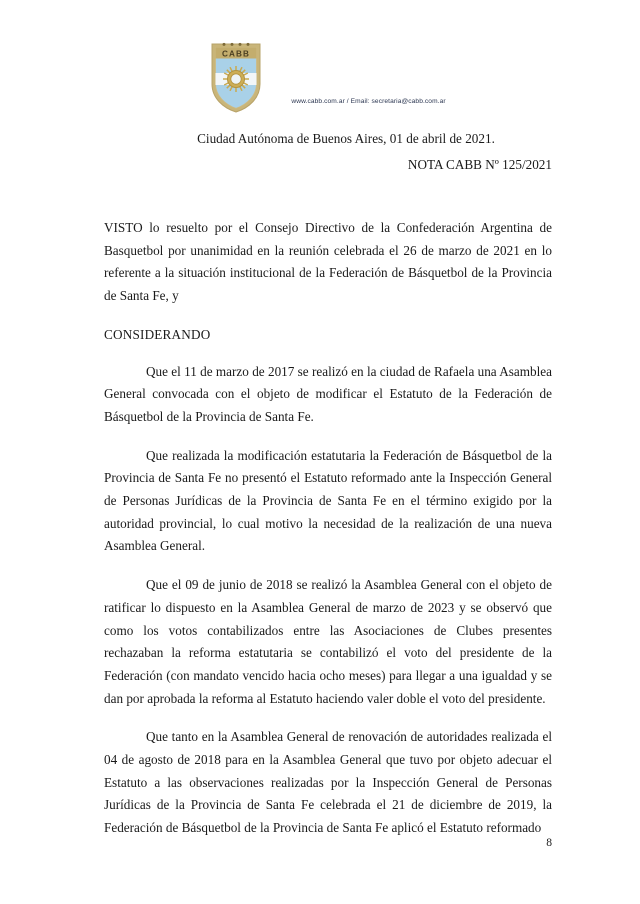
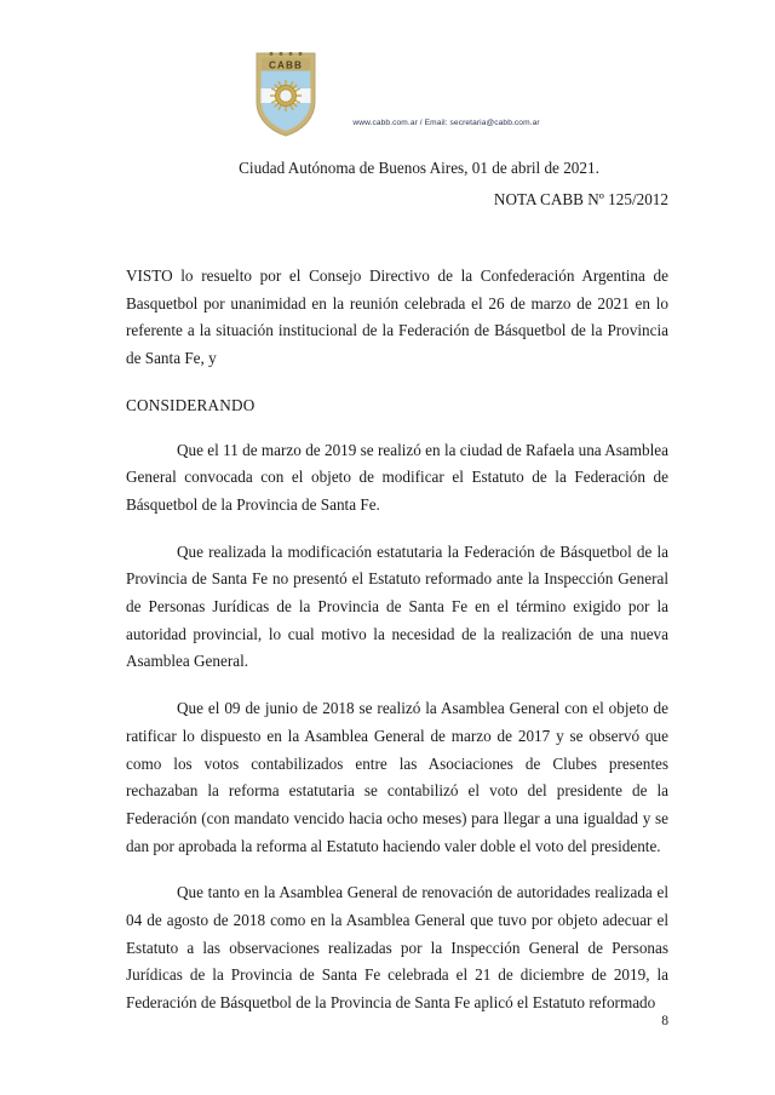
  CABB
  Ciudad Autónoma de Buenos Aires, 01 de abril de 2021.
- NOTA CABB Nº 125/2021
+ NOTA CABB Nº 125/2012
  VISTO lo resuelto por el Consejo Directivo de la Confederación Argentina de Basquetbol por unanimidad en la reunión celebrada el 26 de marzo de 2021 en lo referente a la situación institucional de la Federación de Básquetbol de la Provincia de Santa Fe, y
  CONSIDERANDO
- Que el 11 de marzo de 2017 se realizó en la ciudad de Rafaela una Asamblea General convocada con el objeto de modificar el Estatuto de la Federación de Básquetbol de la Provincia de Santa Fe.
+ Que el 11 de marzo de 2019 se realizó en la ciudad de Rafaela una Asamblea General convocada con el objeto de modificar el Estatuto de la Federación de Básquetbol de la Provincia de Santa Fe.
  Que realizada la modificación estatutaria la Federación de Básquetbol de la Provincia de Santa Fe no presentó el Estatuto reformado ante la Inspección General de Personas Jurídicas de la Provincia de Santa Fe en el término exigido por la autoridad provincial, lo cual motivo la necesidad de la realización de una nueva Asamblea General.
- Que el 09 de junio de 2018 se realizó la Asamblea General con el objeto de ratificar lo dispuesto en la Asamblea General de marzo de 2023 y se observó que como los votos contabilizados entre las Asociaciones de Clubes presentes rechazaban la reforma estatutaria se contabilizó el voto del presidente de la Federación (con mandato vencido hacia ocho meses) para llegar a una igualdad y se dan por aprobada la reforma al Estatuto haciendo valer doble el voto del presidente.
+ Que el 09 de junio de 2018 se realizó la Asamblea General con el objeto de ratificar lo dispuesto en la Asamblea General de marzo de 2017 y se observó que como los votos contabilizados entre las Asociaciones de Clubes presentes rechazaban la reforma estatutaria se contabilizó el voto del presidente de la Federación (con mandato vencido hacia ocho meses) para llegar a una igualdad y se dan por aprobada la reforma al Estatuto haciendo valer doble el voto del presidente.
- Que tanto en la Asamblea General de renovación de autoridades realizada el 04 de agosto de 2018 para en la Asamblea General que tuvo por objeto adecuar el Estatuto a las observaciones realizadas por la Inspección General de Personas Jurídicas de la Provincia de Santa Fe celebrada el 21 de diciembre de 2019, la Federación de Básquetbol de la Provincia de Santa Fe aplicó el Estatuto reformado
+ Que tanto en la Asamblea General de renovación de autoridades realizada el 04 de agosto de 2018 como en la Asamblea General que tuvo por objeto adecuar el Estatuto a las observaciones realizadas por la Inspección General de Personas Jurídicas de la Provincia de Santa Fe celebrada el 21 de diciembre de 2019, la Federación de Básquetbol de la Provincia de Santa Fe aplicó el Estatuto reformado
  8
